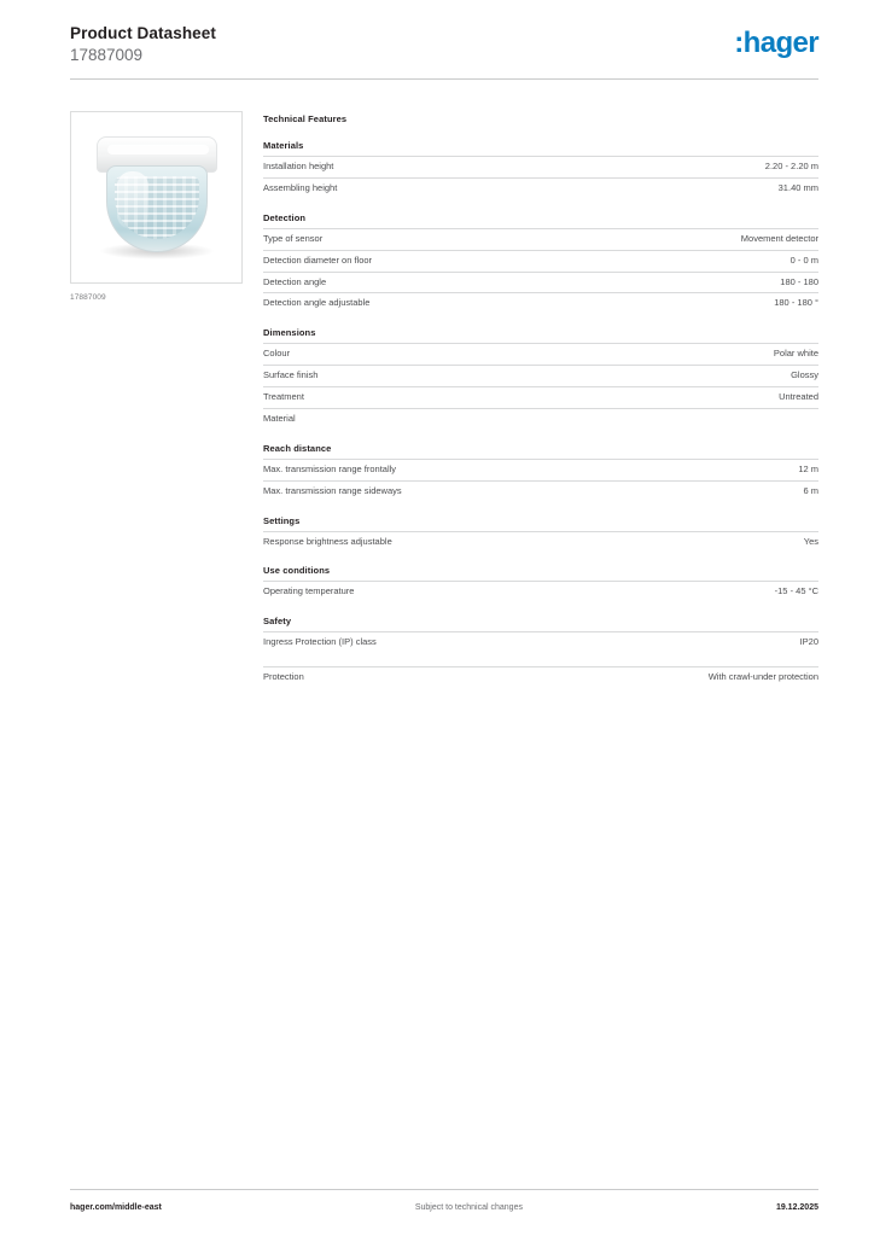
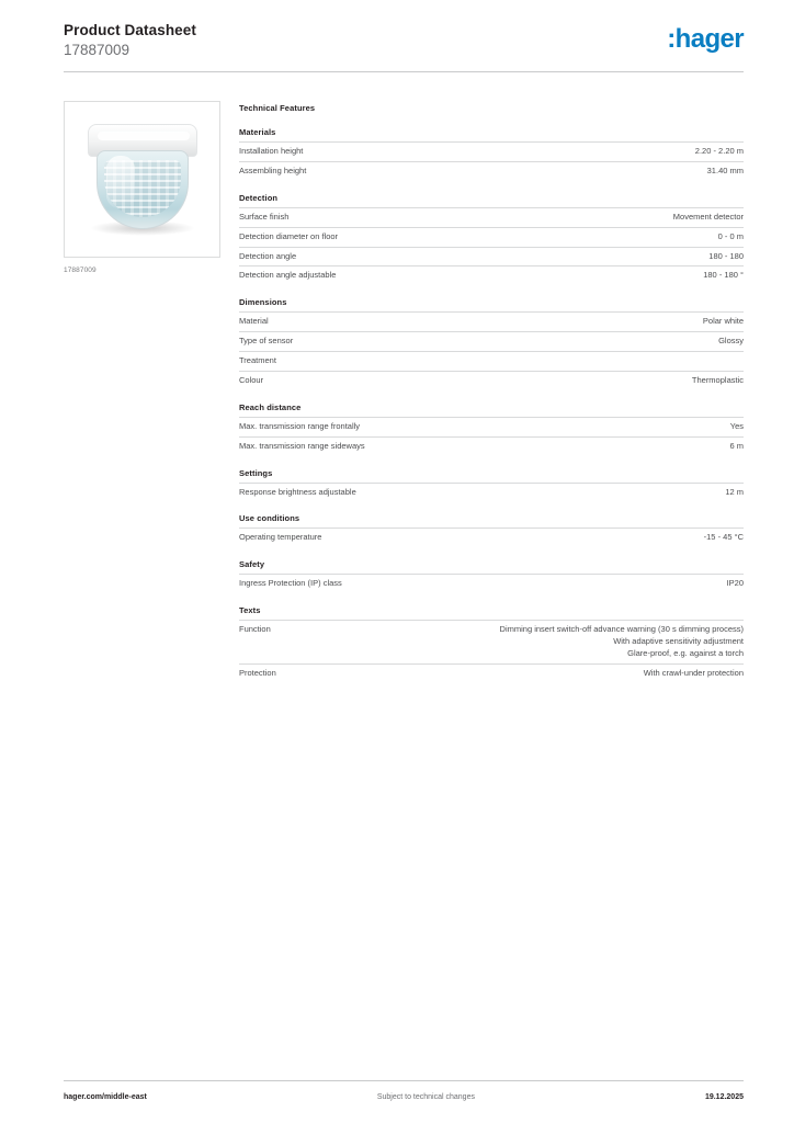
  Product Datasheet
  17887009
  :hager
  Technical Features
  Materials
  Installation height
  2.20 - 2.20 m
  Assembling height
  31.40 mm
  Detection
- Type of sensor
+ Surface finish
  Movement detector
  Detection diameter on floor
  0 - 0 m
  Detection angle
  180 - 180
  Detection angle adjustable
  180 - 180 °
  Dimensions
- Colour
+ Material
  Polar white
- Surface finish
+ Type of sensor
  Glossy
  Treatment
- Untreated
- Material
+ Colour
+ Thermoplastic
  Reach distance
  Max. transmission range frontally
- 12 m
+ Yes
  Max. transmission range sideways
  6 m
  Settings
  Response brightness adjustable
- Yes
+ 12 m
  Use conditions
  Operating temperature
  -15 - 45 °C
  Safety
  Ingress Protection (IP) class
  IP20
+ Texts
+ Function
+ Dimming insert switch-off advance warning (30 s dimming process)
+ With adaptive sensitivity adjustment
+ Glare-proof, e.g. against a torch
  Protection
  With crawl-under protection
